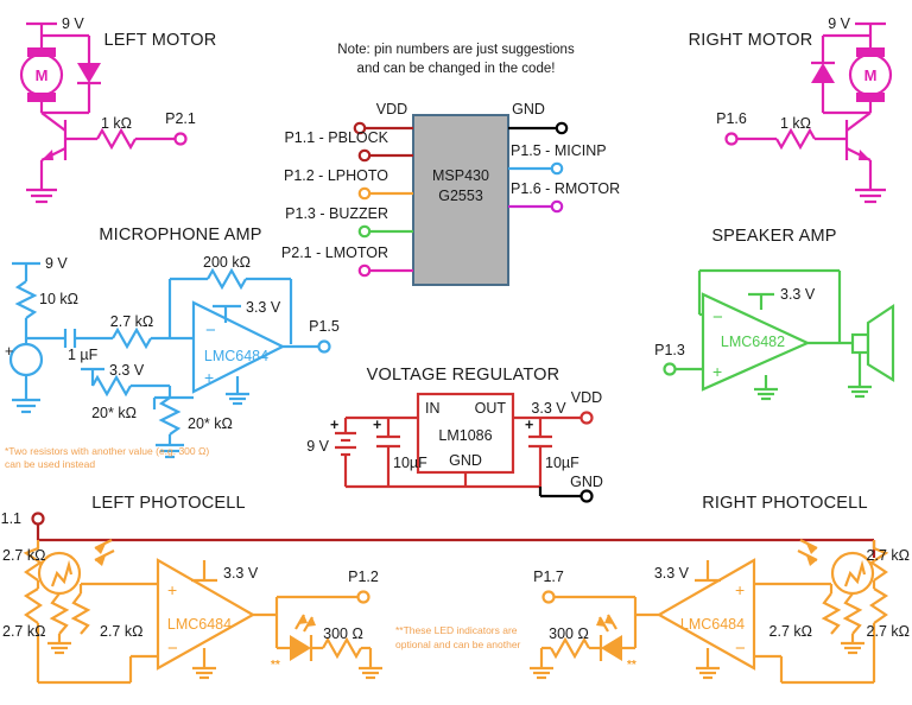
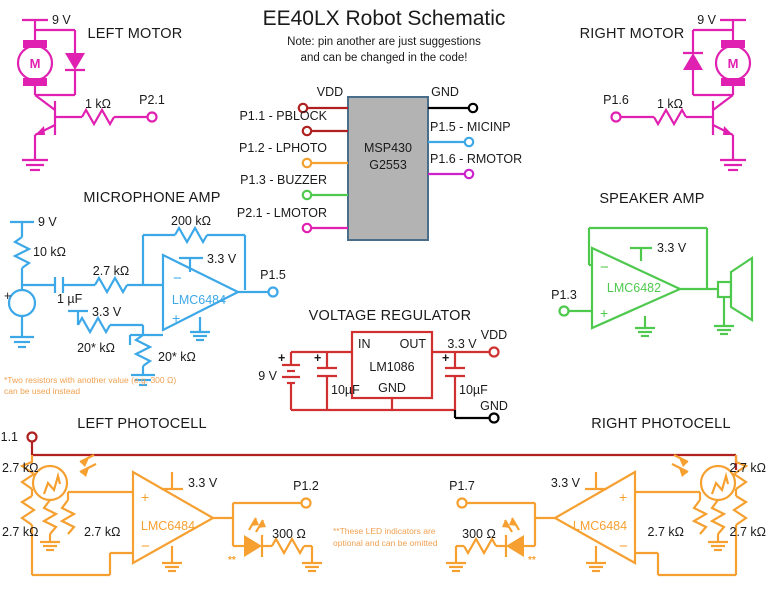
+ EE40LX Robot Schematic
- Note: pin numbers are just suggestions
+ Note: pin another are just suggestions
  and can be changed in the code!
  MSP430
  G2553
  VDD
  P1.1 - PBLOCK
  P1.2 - LPHOTO
  P1.3 - BUZZER
  P2.1 - LMOTOR
  GND
  P1.5 - MICINP
  P1.6 - RMOTOR
  LEFT MOTOR
  9 V
  M
  1 kΩ
  P2.1
  RIGHT MOTOR
  9 V
  M
  1 kΩ
  P1.6
  MICROPHONE AMP
  9 V
  10 kΩ
  1 µF
  +
  2.7 kΩ
  200 kΩ
  3.3 V
  3.3 V
  20* kΩ
  20* kΩ
  LMC6484
  −
  +
  P1.5
  *Two resistors with another value (e.g. 300 Ω)
  can be used instead
  SPEAKER AMP
  3.3 V
  LMC6482
  −
  +
  P1.3
  VOLTAGE REGULATOR
  IN
  OUT
  LM1086
  GND
  9 V
  +
  +
  +
  10µF
  10µF
  3.3 V
  VDD
  GND
  1.1
  LEFT PHOTOCELL
  2.7 kΩ
  2.7 kΩ
  2.7 kΩ
  3.3 V
  LMC6484
  +
  −
  P1.2
  300 Ω
  **
  RIGHT PHOTOCELL
  2.7 kΩ
  2.7 kΩ
  2.7 kΩ
  3.3 V
  LMC6484
  +
  −
  P1.7
  300 Ω
  **
  **These LED indicators are
- optional and can be another
+ optional and can be omitted
